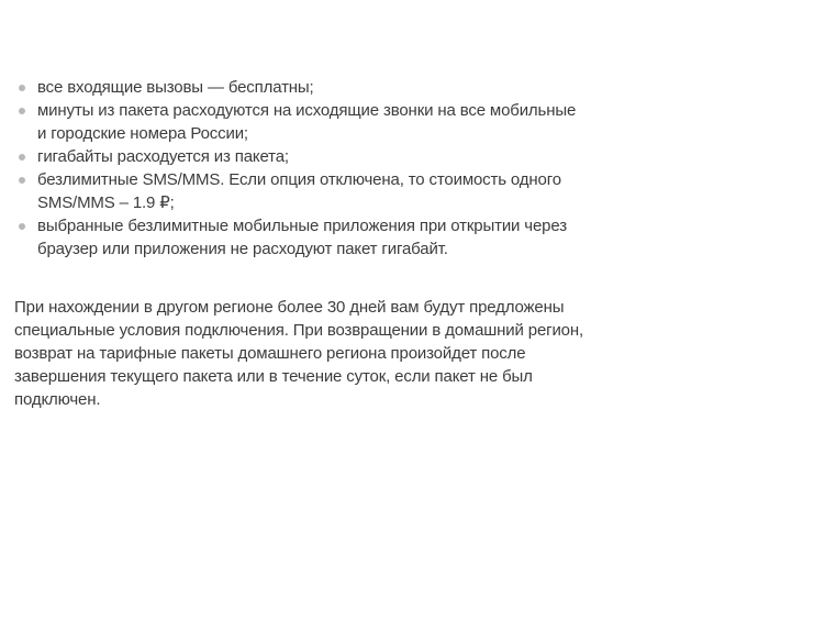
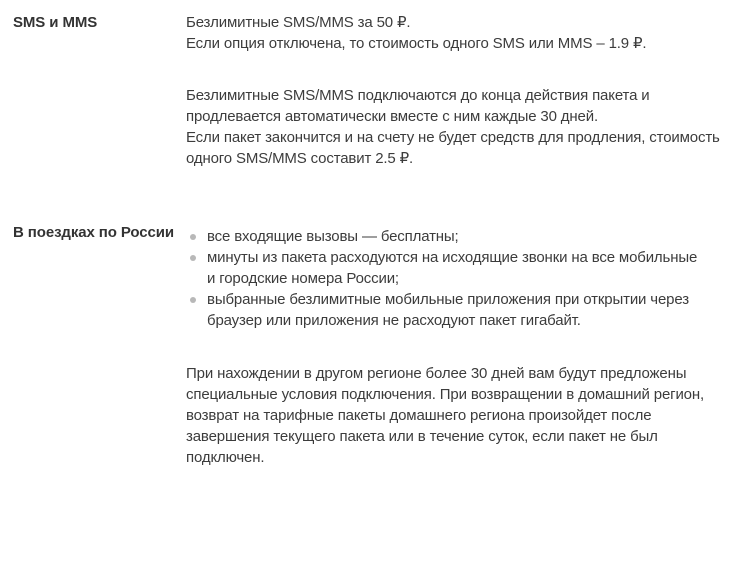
+ SMS и MMS
+ Безлимитные SMS/MMS за 50 ₽.
+ Если опция отключена, то стоимость одного SMS или MMS – 1.9 ₽.
+ Безлимитные SMS/MMS подключаются до конца действия пакета и
+ продлевается автоматически вместе с ним каждые 30 дней.
+ Если пакет закончится и на счету не будет средств для продления, стоимость
+ одного SMS/MMS составит 2.5 ₽.
+ В поездках по России
  все входящие вызовы — бесплатны;
  минуты из пакета расходуются на исходящие звонки на все мобильные
  и городские номера России;
- гигабайты расходуется из пакета;
- безлимитные SMS/MMS. Если опция отключена, то стоимость одного
- SMS/MMS – 1.9 ₽;
  выбранные безлимитные мобильные приложения при открытии через
  браузер или приложения не расходуют пакет гигабайт.
  При нахождении в другом регионе более 30 дней вам будут предложены
  специальные условия подключения. При возвращении в домашний регион,
  возврат на тарифные пакеты домашнего региона произойдет после
  завершения текущего пакета или в течение суток, если пакет не был
  подключен.
